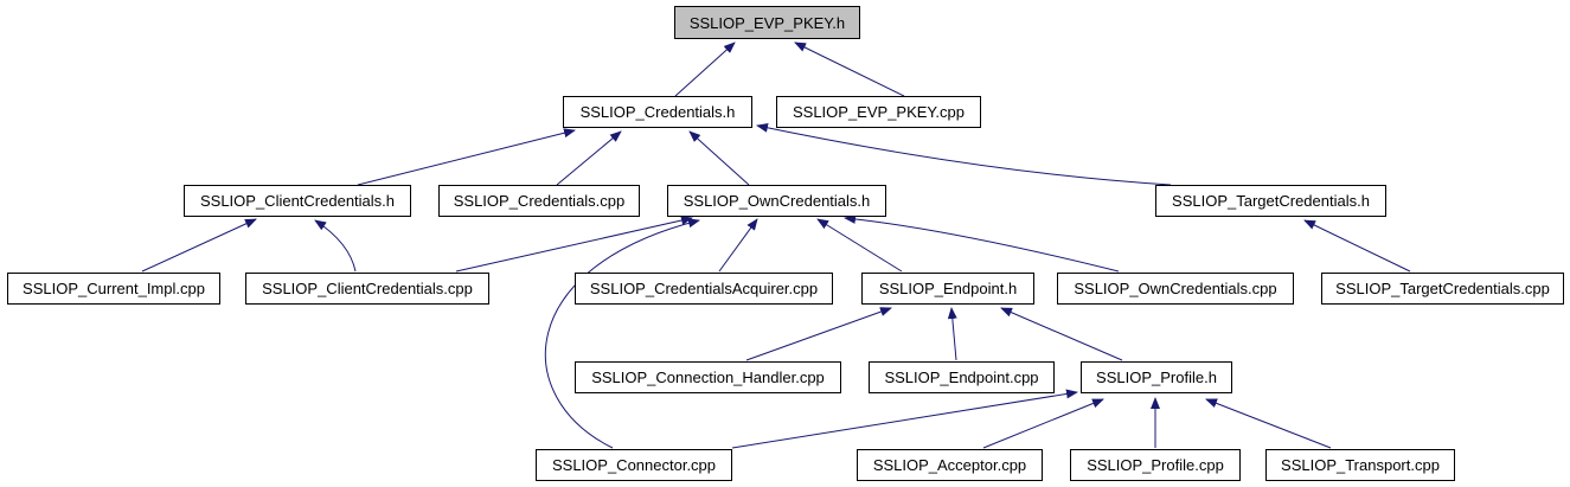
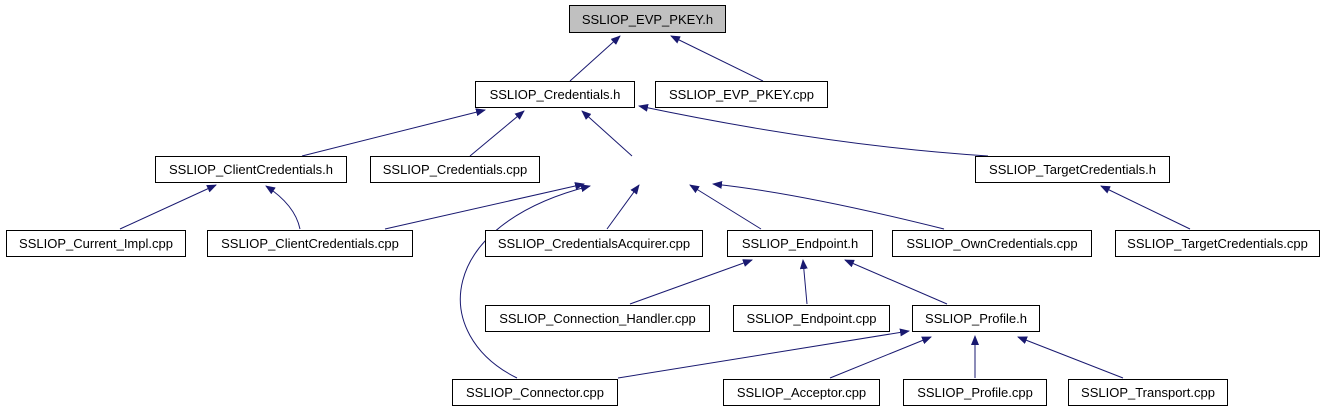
  SSLIOP_EVP_PKEY.h
  SSLIOP_Credentials.h
  SSLIOP_EVP_PKEY.cpp
  SSLIOP_ClientCredentials.h
  SSLIOP_Credentials.cpp
- SSLIOP_OwnCredentials.h
  SSLIOP_TargetCredentials.h
  SSLIOP_Current_Impl.cpp
  SSLIOP_ClientCredentials.cpp
  SSLIOP_CredentialsAcquirer.cpp
  SSLIOP_Endpoint.h
  SSLIOP_OwnCredentials.cpp
  SSLIOP_TargetCredentials.cpp
  SSLIOP_Connection_Handler.cpp
  SSLIOP_Endpoint.cpp
  SSLIOP_Profile.h
  SSLIOP_Connector.cpp
  SSLIOP_Acceptor.cpp
  SSLIOP_Profile.cpp
  SSLIOP_Transport.cpp
